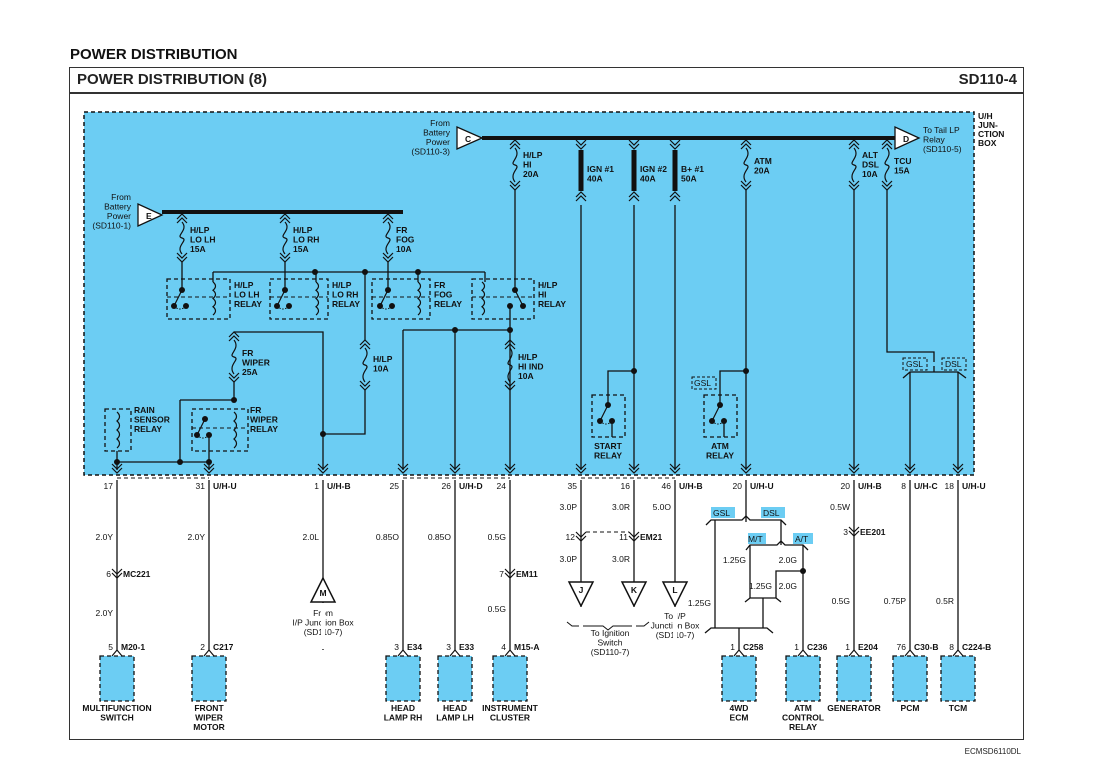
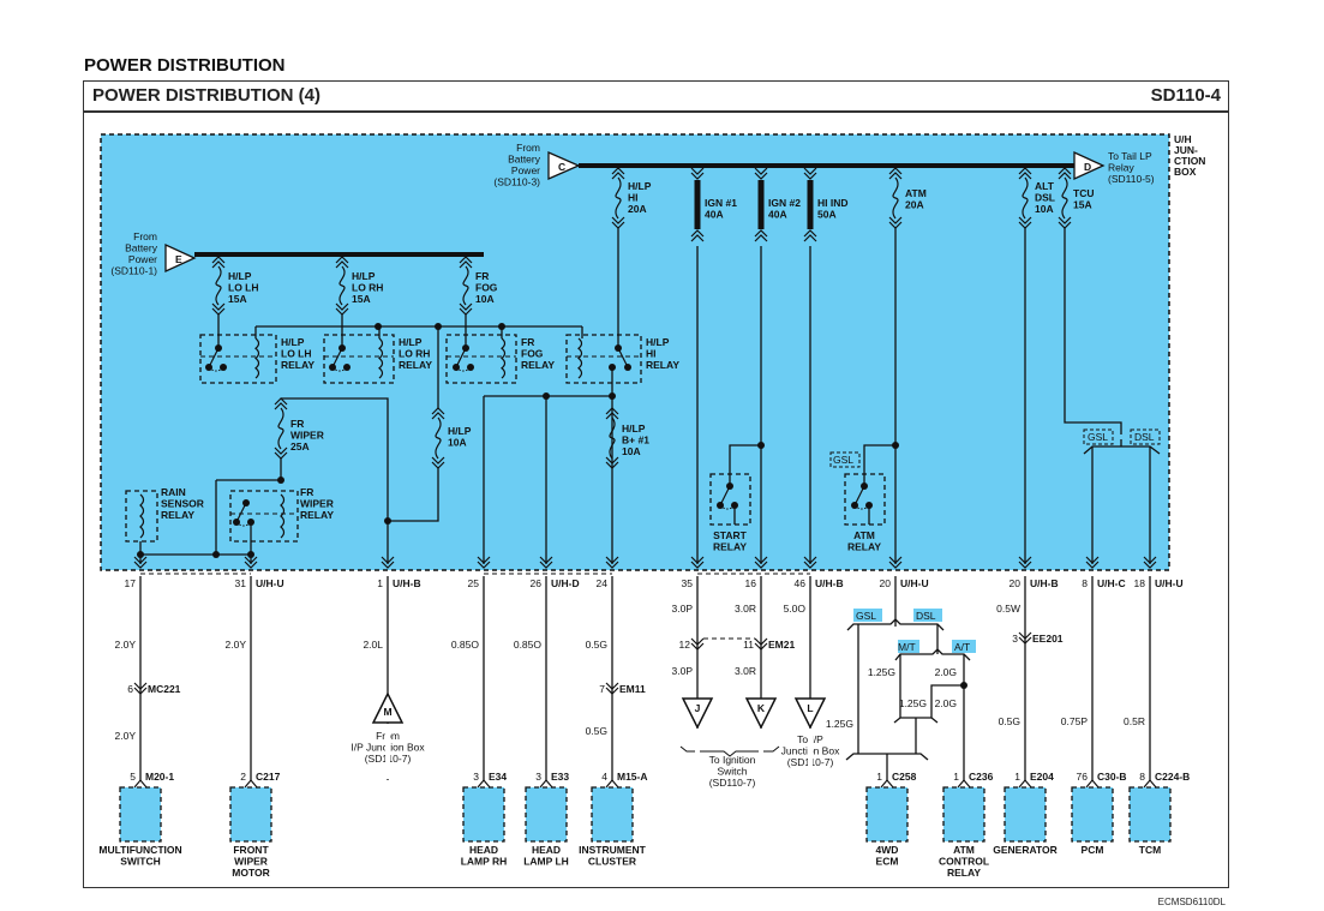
  POWER DISTRIBUTION
- POWER DISTRIBUTION (8)
+ POWER DISTRIBUTION (4)
  SD110-4
  ECMSD6110DL
  U/H
  JUN-
  CTION
  BOX
  E
  From
  Battery
  Power
  (SD110-1)
  C
  From
  Battery
  Power
  (SD110-3)
  D
  To Tail LP
  Relay
  (SD110-5)
  H/LP
  LO LH
  15A
  H/LP
  LO RH
  15A
  FR
  FOG
  10A
  H/LP
  HI
  20A
  IGN #1
  40A
  IGN #2
  40A
- B+ #1
+ HI IND
  50A
  ATM
  20A
  ALT
  DSL
  10A
  TCU
  15A
  H/LP
  LO LH
  RELAY
  H/LP
  LO RH
  RELAY
  FR
  FOG
  RELAY
  H/LP
  HI
  RELAY
  H/LP
- HI IND
+ B+ #1
  10A
  H/LP
  10A
  FR
  WIPER
  25A
  RAIN
  SENSOR
  RELAY
  FR
  WIPER
  RELAY
  START
  RELAY
  ATM
  RELAY
  GSL
  GSL
  DSL
  17
  31
  U/H-U
  1
  U/H-B
  25
  26
  U/H-D
  24
  35
  16
  46
  U/H-B
  20
  U/H-U
  20
  U/H-B
  8
  U/H-C
  18
  U/H-U
  2.0Y
  2.0Y
  2.0Y
  2.0L
  0.85O
  0.85O
  0.5G
  0.5G
  3.0P
  3.0P
  3.0R
  3.0R
  5.0O
  0.5W
  0.5G
  0.75P
  0.5R
  6
  MC221
  7
  EM11
  12
  11
  EM21
  3
  EE201
  M
  Frm
  I/P Juncion Box
  (SD10-7)
  J
  K
  L
  To/P
  Junctin Box
  (SD10-7)
  To Ignition
  Switch
  (SD110-7)
  GSL
  DSL
  M/T
  A/T
  1.25G
  1.25G
  2.0G
  2.0G
  1.25G
  5
  M20-1
  MULTIFUNCTION
  SWITCH
  2
  C217
  FRONT
  WIPER
  MOTOR
  3
  E34
  HEAD
  LAMP RH
  3
  E33
  HEAD
  LAMP LH
  4
  M15-A
  INSTRUMENT
  CLUSTER
  1
  C258
  4WD
  ECM
  1
  C236
  ATM
  CONTROL
  RELAY
  1
  E204
  GENERATOR
  76
  C30-B
  PCM
  8
  C224-B
  TCM
